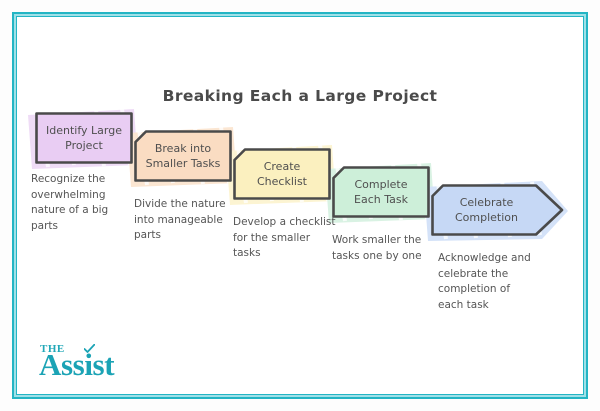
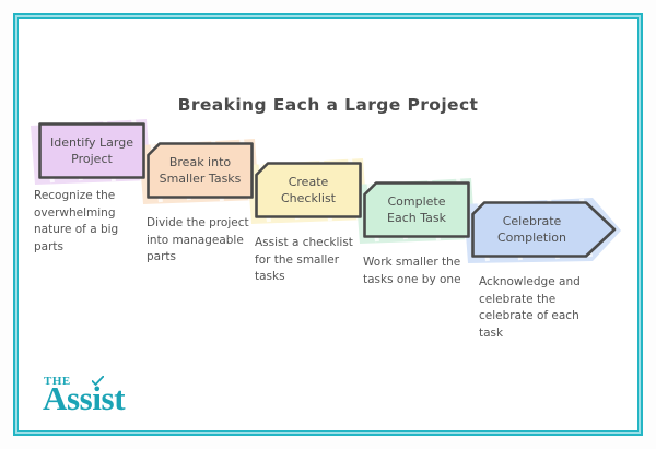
  Breaking Each a Large Project
  Identify Large
  Project
  Recognize the overwhelming nature of a big parts
  Break into
  Smaller Tasks
- Divide the nature into manageable parts
+ Divide the project into manageable parts
  Create
  Checklist
- Develop a checklist for the smaller tasks
+ Assist a checklist for the smaller tasks
  Complete
  Each Task
  Work smaller the tasks one by one
  Celebrate
  Completion
- Acknowledge and celebrate the completion of each task
+ Acknowledge and celebrate the celebrate of each task
  THE
  Assist
